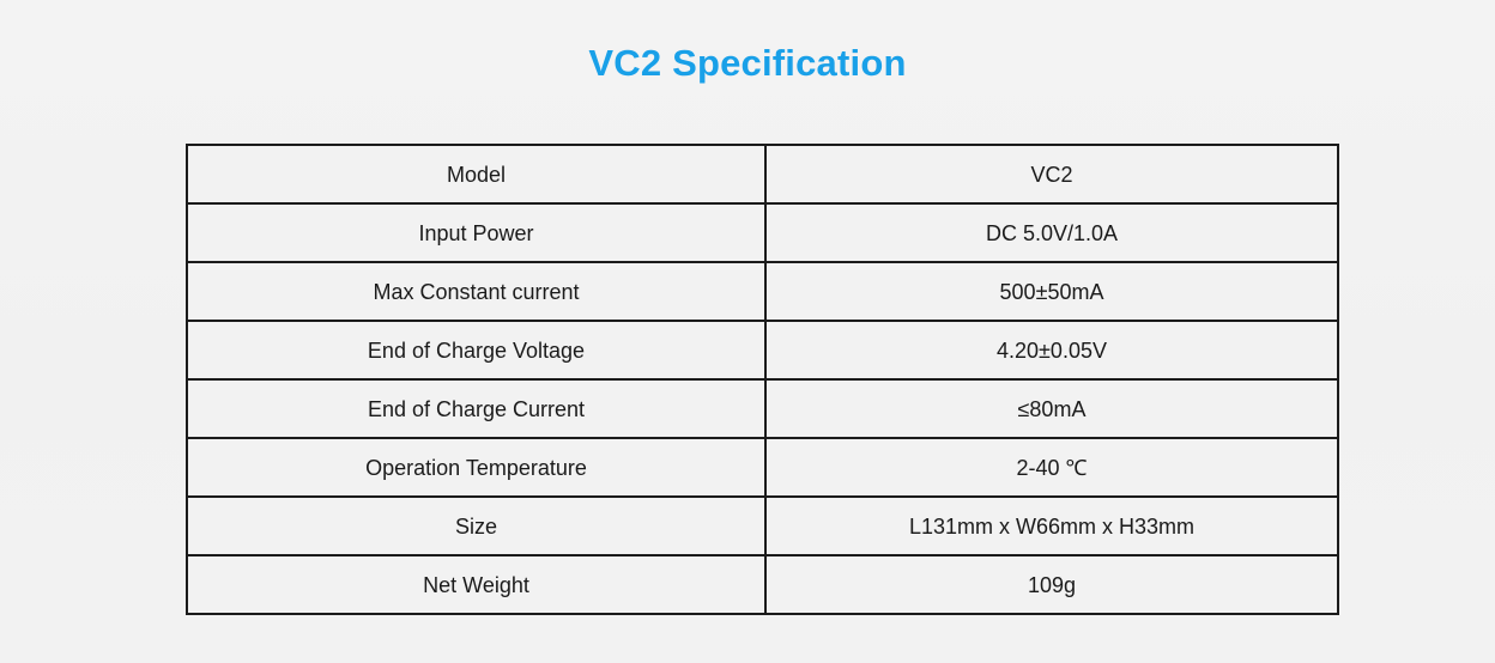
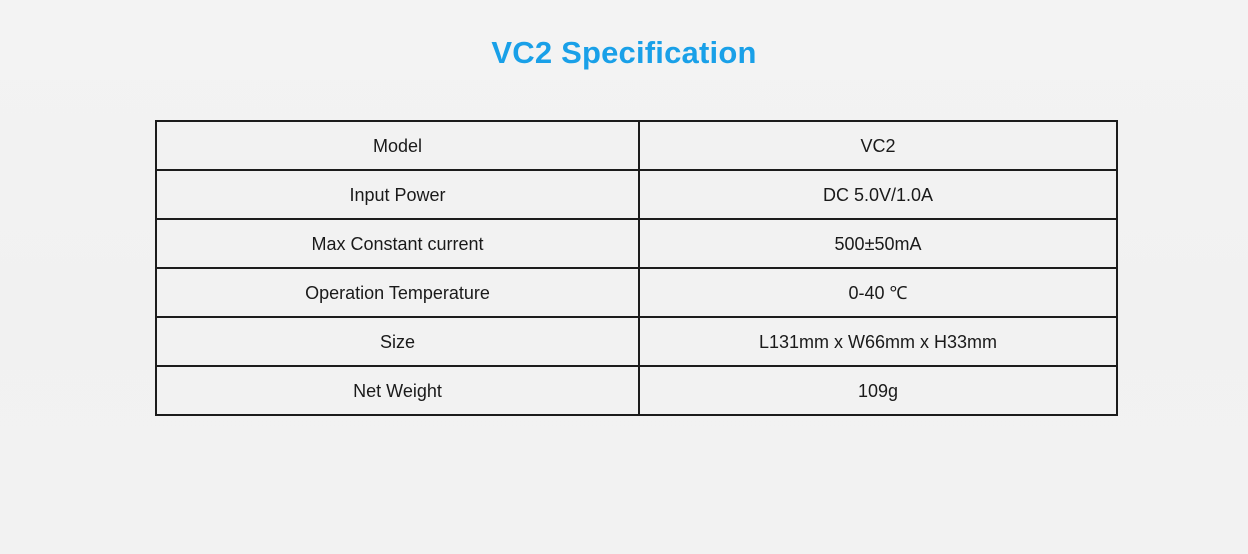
  VC2 Specification
  Model	VC2
  Input Power	DC 5.0V/1.0A
  Max Constant current	500±50mA
- End of Charge Voltage	4.20±0.05V
- End of Charge Current	≤80mA
- Operation Temperature	2-40 ℃
+ Operation Temperature	0-40 ℃
  Size	L131mm x W66mm x H33mm
  Net Weight	109g
